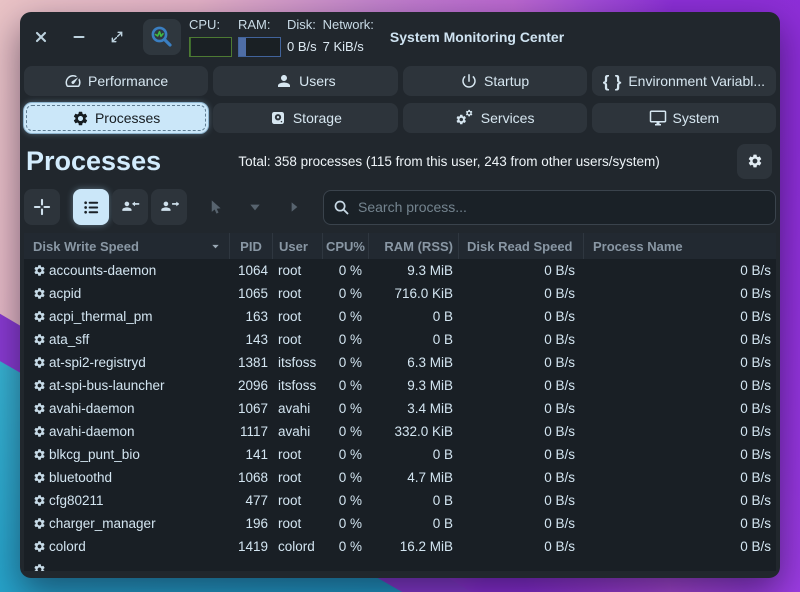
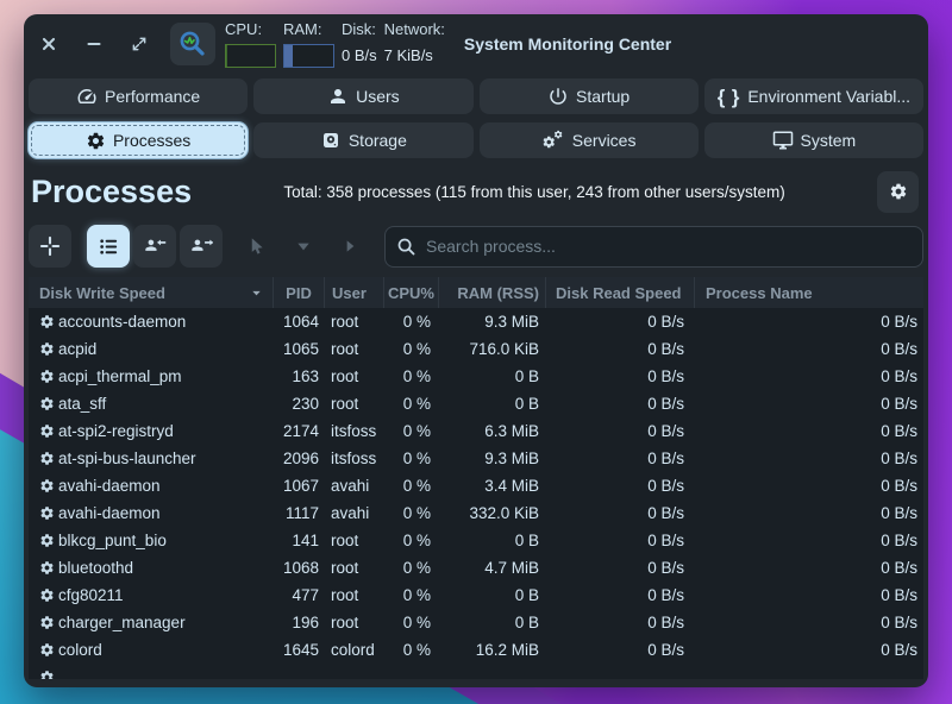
  CPU:
  RAM:
  Disk:
  0 B/s
  Network:
  7 KiB/s
  System Monitoring Center
  Performance
  Users
  Startup
  { }
  Environment Variabl...
  Processes
  Storage
  Services
  System
  Processes
  Total: 358 processes (115 from this user, 243 from other users/system)
  Search process...
  Disk Write Speed
  PID
  User
  CPU%
  RAM (RSS)
  Disk Read Speed
  Process Name
  accounts-daemon
  1064
  root
  0 %
  9.3 MiB
  0 B/s
  0 B/s
  acpid
  1065
  root
  0 %
  716.0 KiB
  0 B/s
  0 B/s
  acpi_thermal_pm
  163
  root
  0 %
  0 B
  0 B/s
  0 B/s
  ata_sff
- 143
+ 230
  root
  0 %
  0 B
  0 B/s
  0 B/s
  at-spi2-registryd
- 1381
+ 2174
  itsfoss
  0 %
  6.3 MiB
  0 B/s
  0 B/s
  at-spi-bus-launcher
  2096
  itsfoss
  0 %
  9.3 MiB
  0 B/s
  0 B/s
  avahi-daemon
  1067
  avahi
  0 %
  3.4 MiB
  0 B/s
  0 B/s
  avahi-daemon
  1117
  avahi
  0 %
  332.0 KiB
  0 B/s
  0 B/s
  blkcg_punt_bio
  141
  root
  0 %
  0 B
  0 B/s
  0 B/s
  bluetoothd
  1068
  root
  0 %
  4.7 MiB
  0 B/s
  0 B/s
  cfg80211
  477
  root
  0 %
  0 B
  0 B/s
  0 B/s
  charger_manager
  196
  root
  0 %
  0 B
  0 B/s
  0 B/s
  colord
- 1419
+ 1645
  colord
  0 %
  16.2 MiB
  0 B/s
  0 B/s
